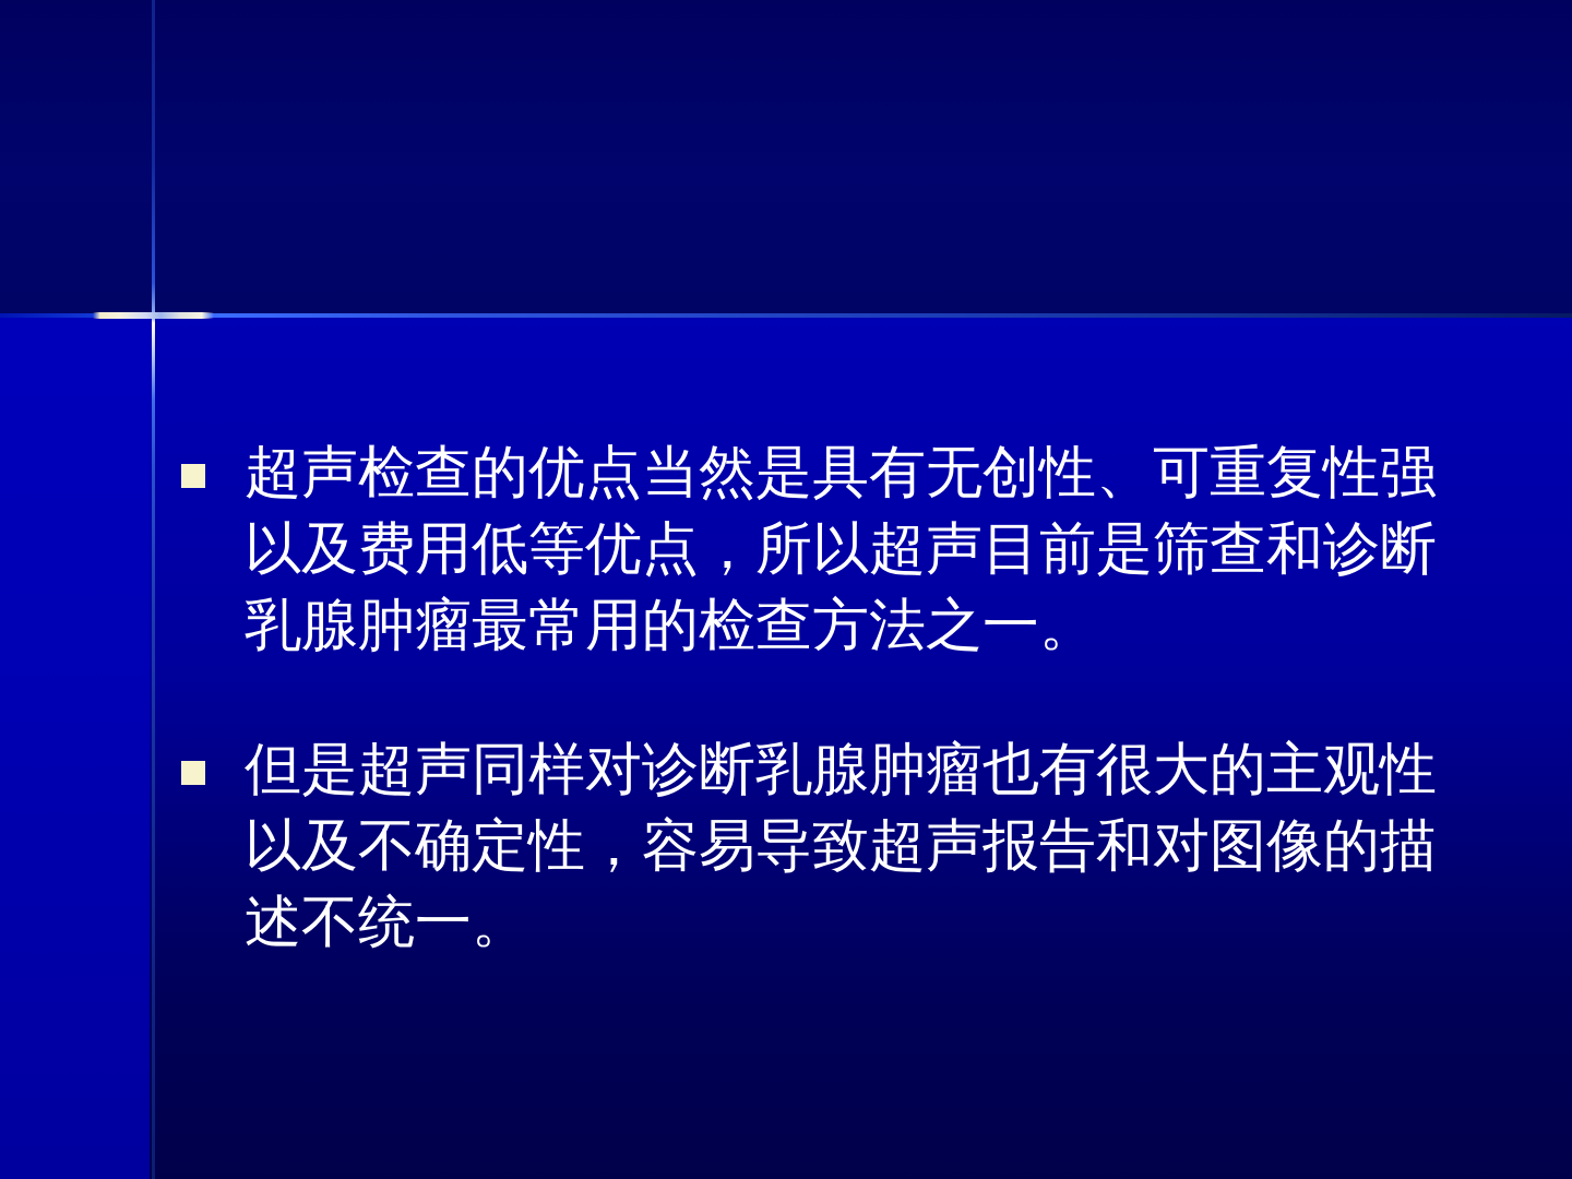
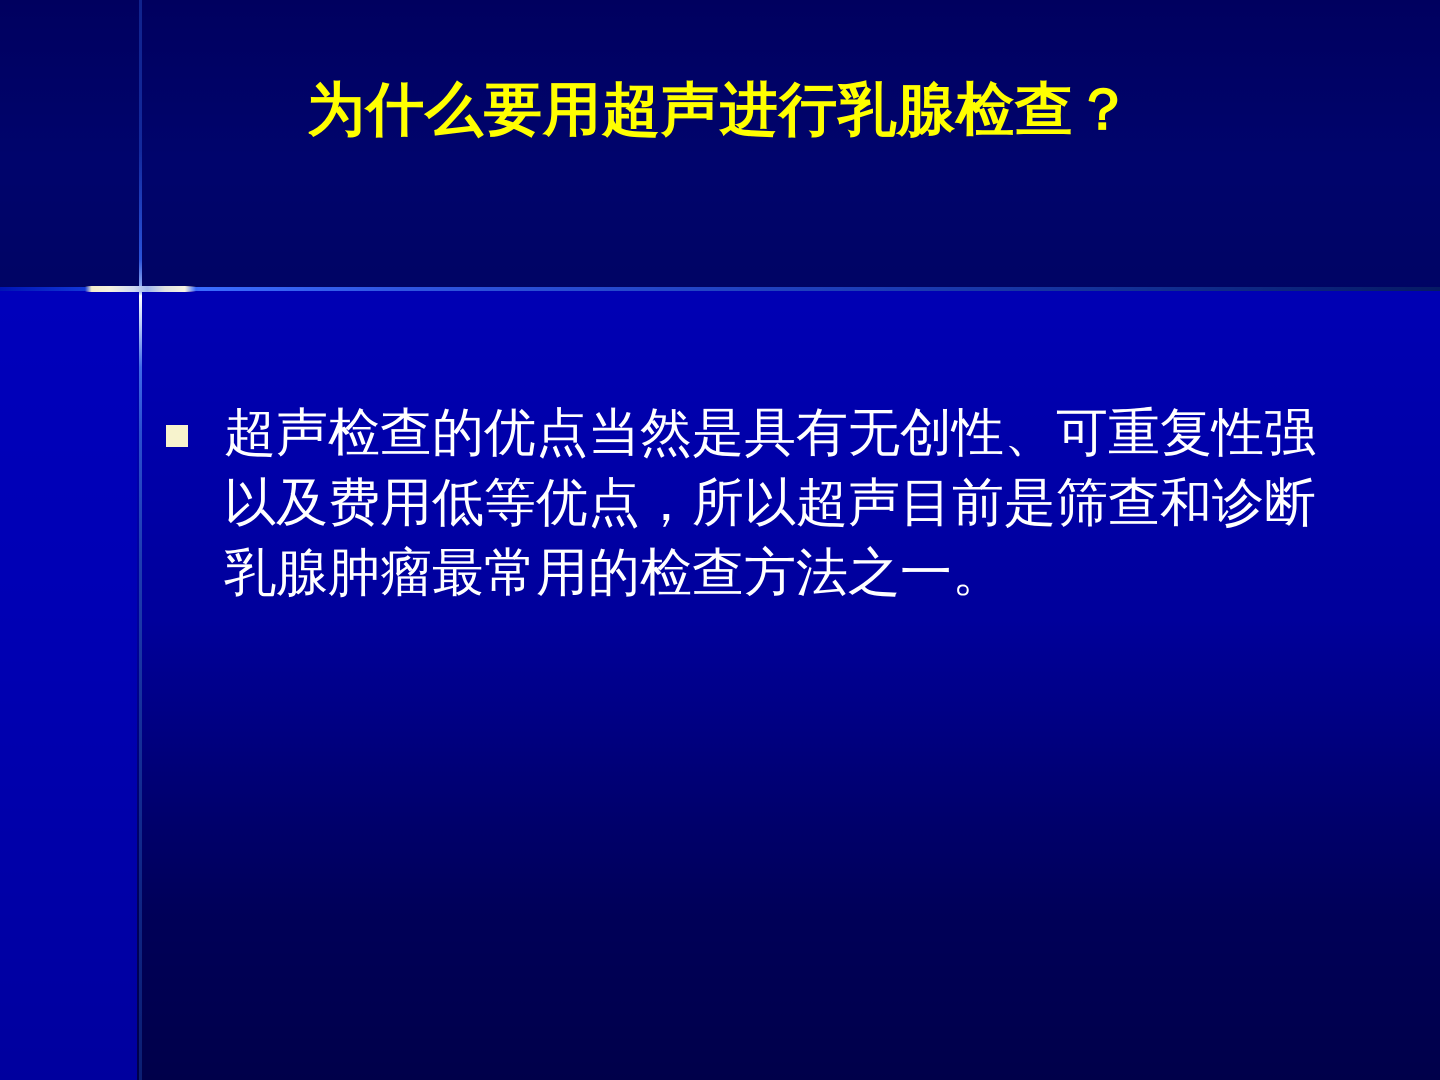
+ 为什么要用超声进行乳腺检查？
  超声检查的优点当然是具有无创性、可重复性强以及费用低等优点，所以超声目前是筛查和诊断乳腺肿瘤最常用的检查方法之一。
- 但是超声同样对诊断乳腺肿瘤也有很大的主观性以及不确定性，容易导致超声报告和对图像的描述不统一。
